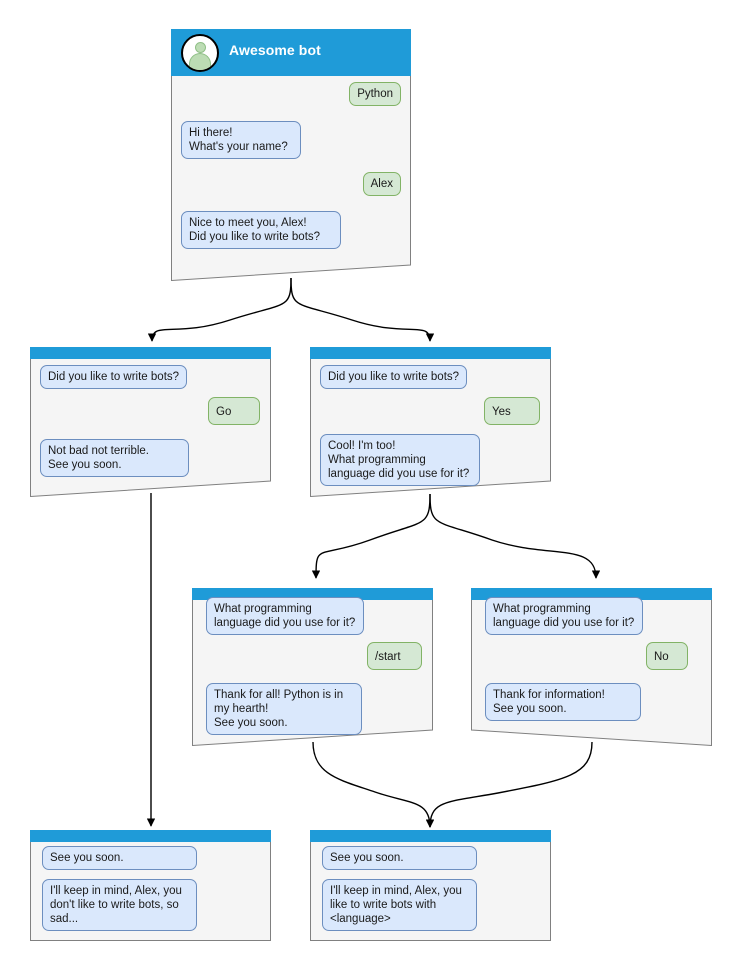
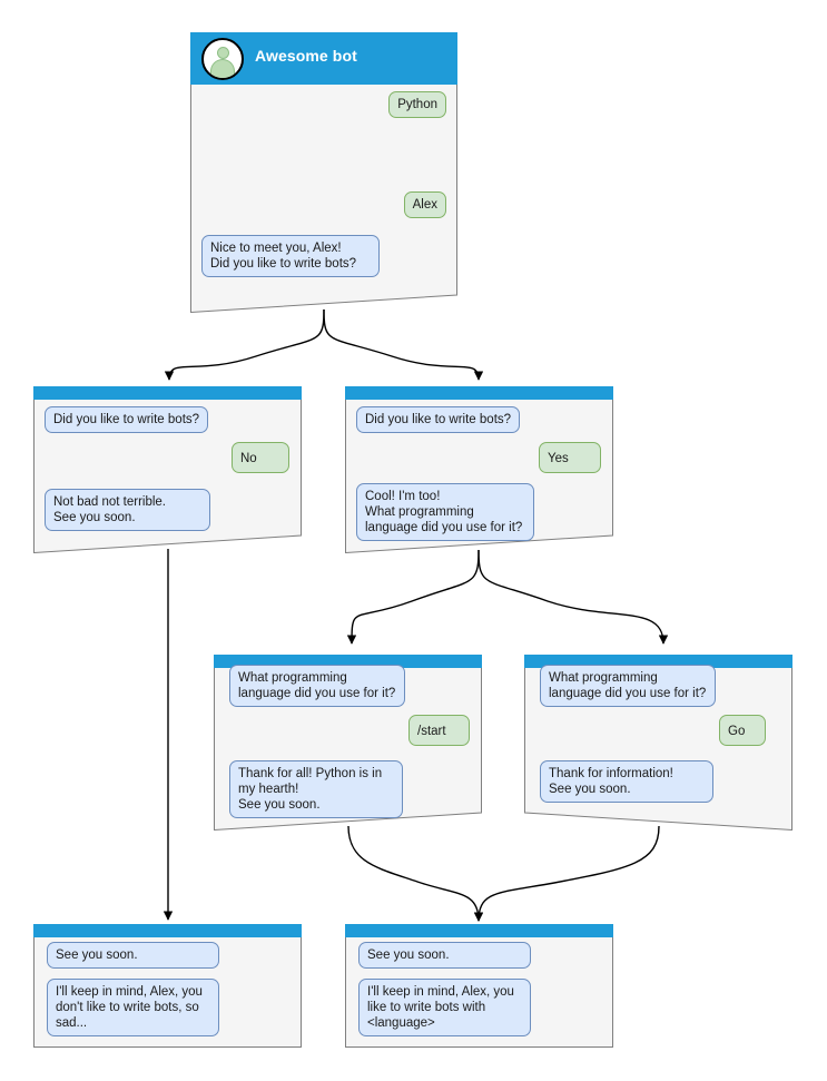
  Awesome bot
  Python
- Hi there!
- What's your name?
  Alex
  Nice to meet you, Alex!
  Did you like to write bots?
  Did you like to write bots?
- Go
+ No
  Not bad not terrible.
  See you soon.
  Did you like to write bots?
  Yes
  Cool! I'm too!
  What programming
  language did you use for it?
  What programming
  language did you use for it?
  /start
  Thank for all! Python is in
  my hearth!
  See you soon.
  What programming
  language did you use for it?
- No
+ Go
  Thank for information!
  See you soon.
  See you soon.
  I'll keep in mind, Alex, you
  don't like to write bots, so
  sad...
  See you soon.
  I'll keep in mind, Alex, you
  like to write bots with
  <language>
